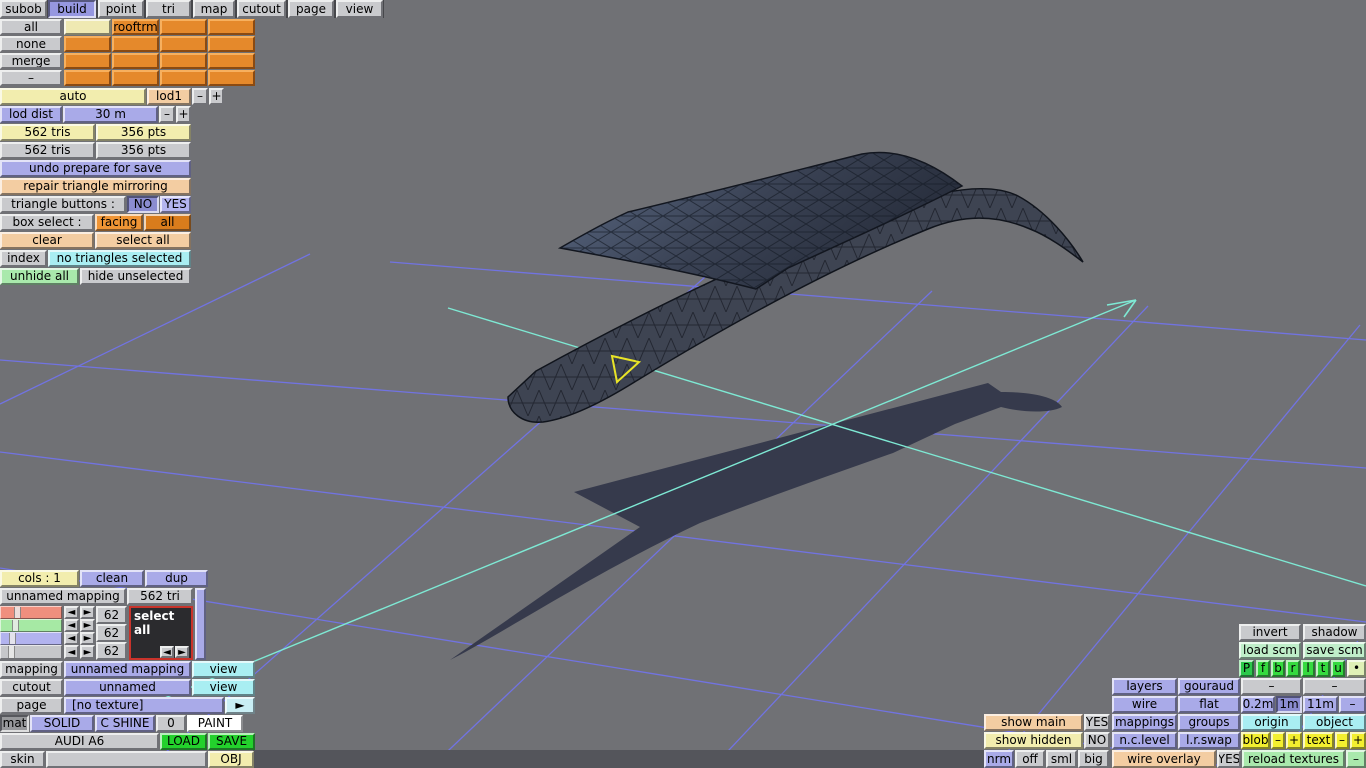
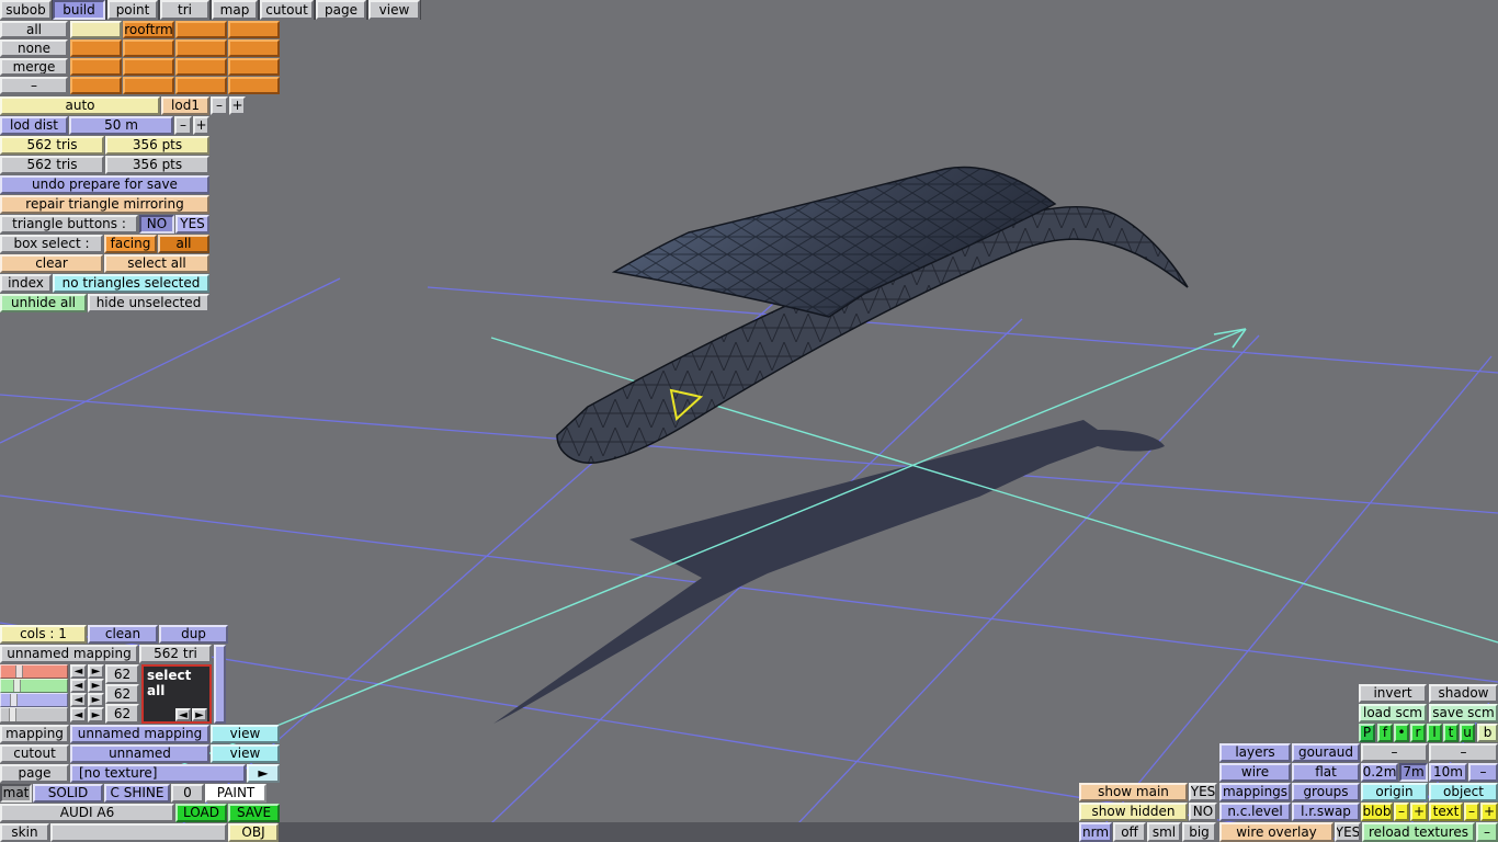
  subob
  build
  point
  tri
  map
  cutout
  page
  view
  all
  none
  merge
  –
  rooftrm
  auto
  lod1
  –
  +
  lod dist
- 30 m
+ 50 m
  –
  +
  562 tris
  356 pts
  562 tris
  356 pts
  undo prepare for save
  repair triangle mirroring
  triangle buttons :
  NO
  YES
  box select :
  facing
  all
  clear
  select all
  index
  no triangles selected
  unhide all
  hide unselected
  cols : 1
  clean
  dup
  unnamed mapping
  562 tri
  ◄
  ►
  ◄
  ►
  ◄
  ►
  ◄
  ►
  62
  62
  62
  select all
  ◄
  ►
  mapping
  unnamed mapping
  view
  cutout
  unnamed
  view
  page
  [no texture]
  ►
  mat
  SOLID
  C SHINE
  0
  PAINT
  AUDI A6
  LOAD
  SAVE
  skin
  OBJ
  invert
  shadow
  load scm
  save scm
  P
  f
- b
+ •
  r
  l
  t
  u
- •
+ b
  layers
  gouraud
  –
  –
  wire
  flat
  0.2m
- 1m
+ 7m
- 11m
+ 10m
  –
  show main
  YES
  mappings
  groups
  origin
  object
  show hidden
  NO
  n.c.level
  l.r.swap
  blob
  –
  +
  text
  –
  +
  nrm
  off
  sml
  big
  wire overlay
  YES
  reload textures
  –
